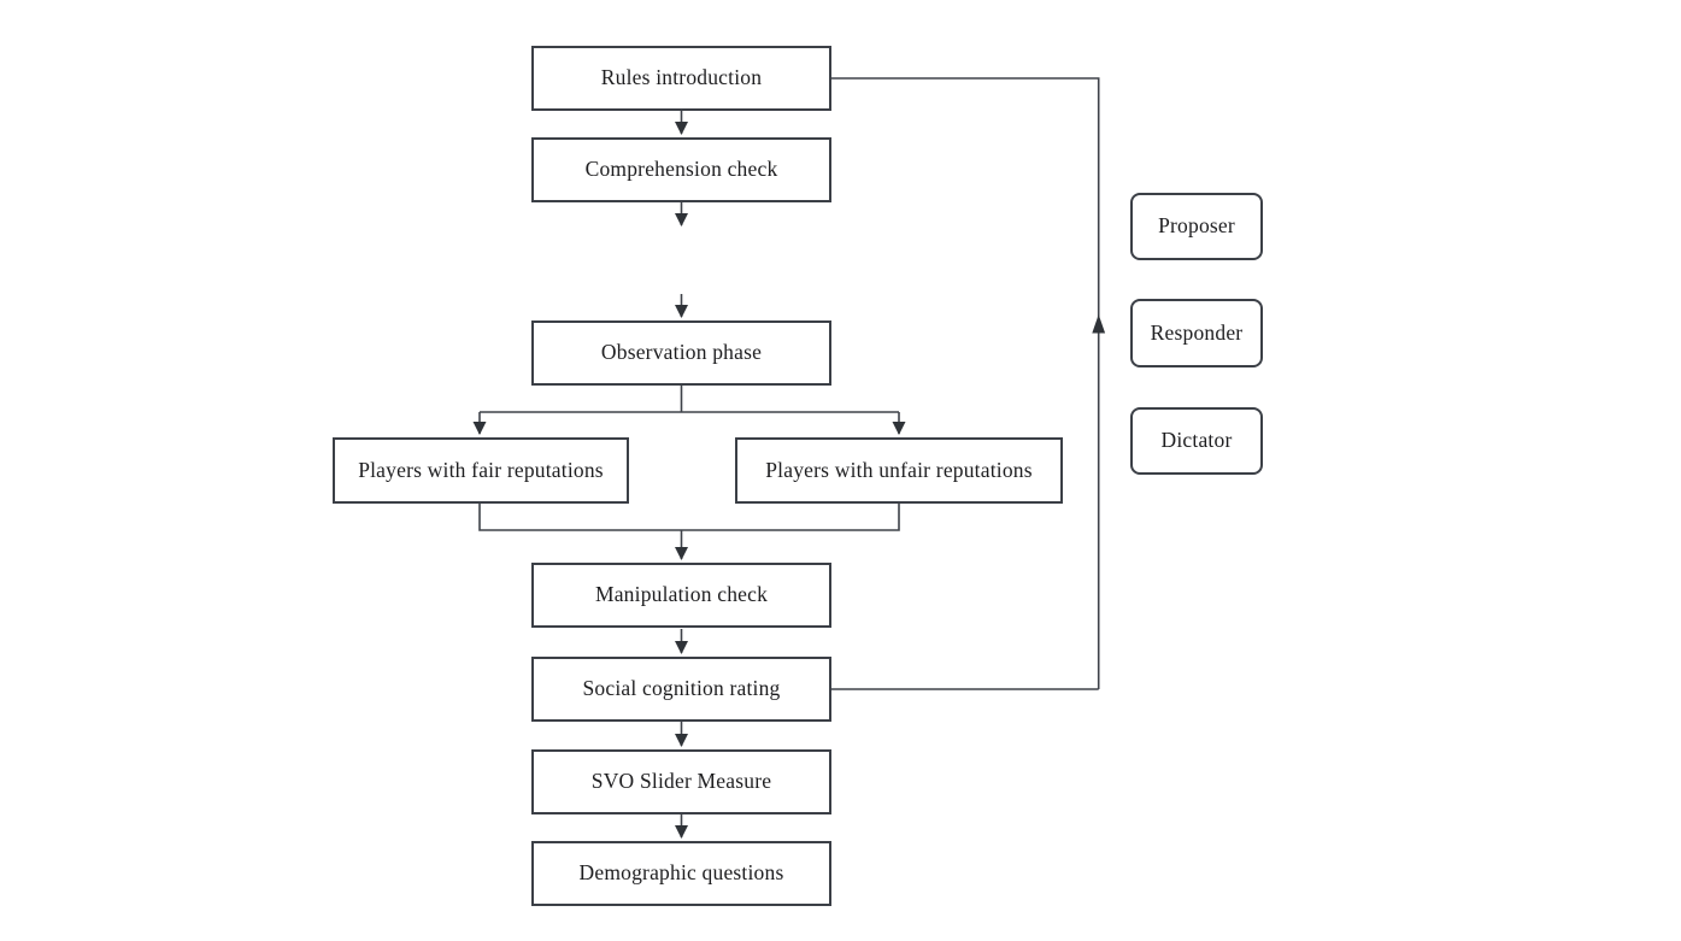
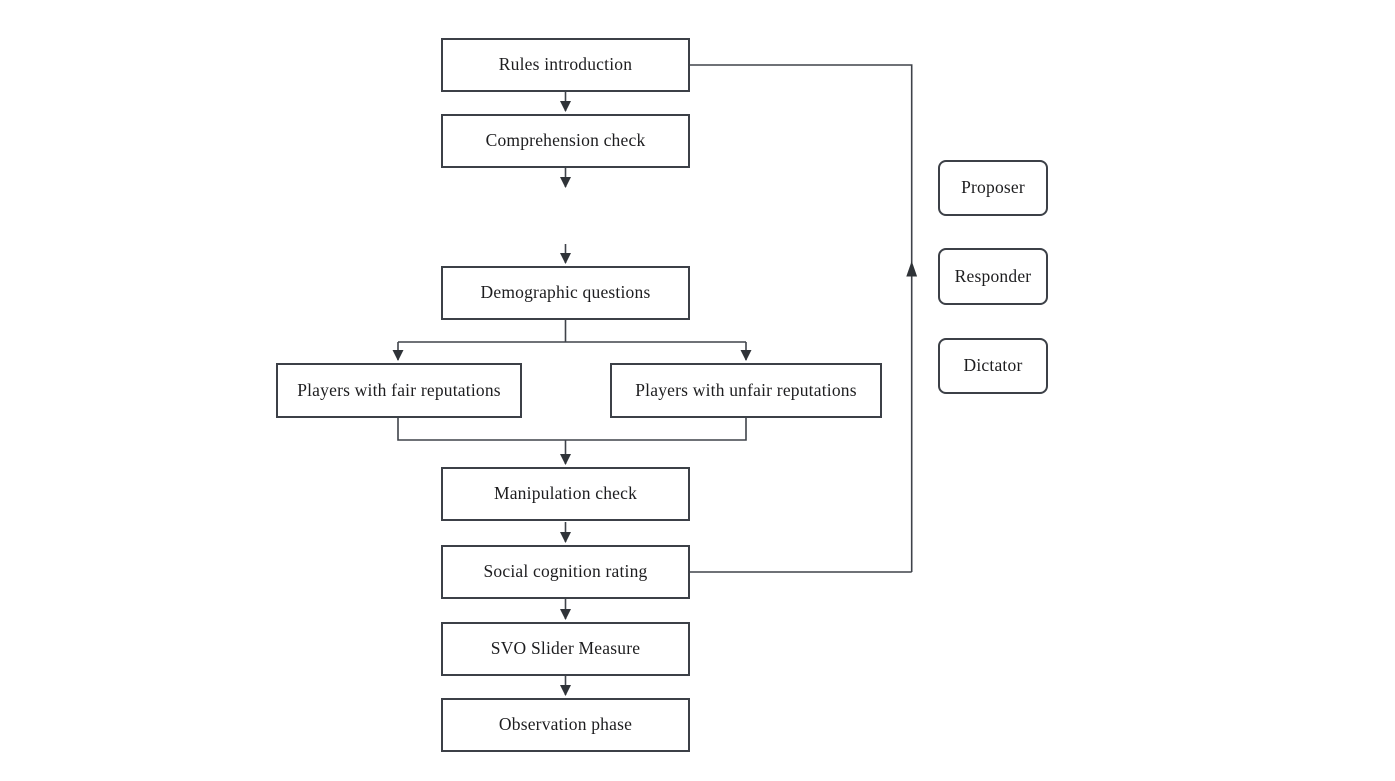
  Rules introduction
  Comprehension check
- Observation phase
+ Demographic questions
  Players with fair reputations
  Players with unfair reputations
  Manipulation check
  Social cognition rating
  SVO Slider Measure
- Demographic questions
+ Observation phase
  Proposer
  Responder
  Dictator
